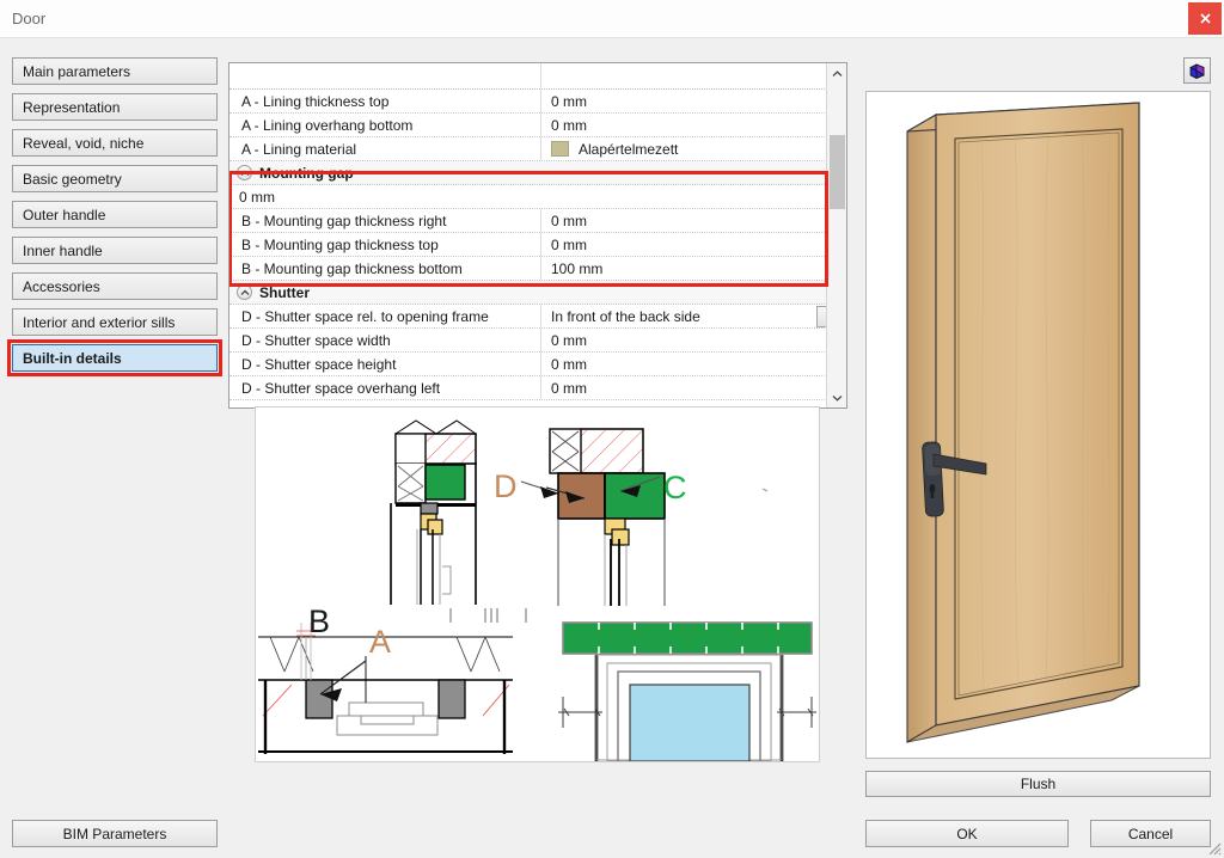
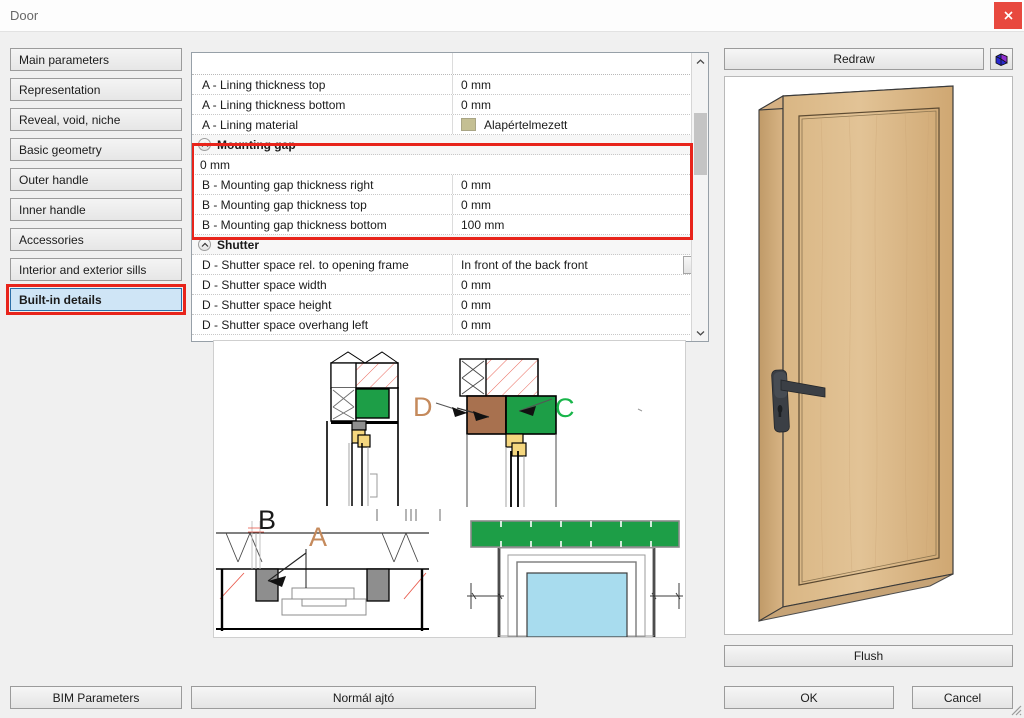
  Door
  Main parameters
  Representation
  Reveal, void, niche
  Basic geometry
  Outer handle
  Inner handle
  Accessories
  Interior and exterior sills
  Built-in details
  A - Lining thickness top
  0 mm
- A - Lining overhang bottom
+ A - Lining thickness bottom
  0 mm
  A - Lining material
  Alapértelmezett
  Mounting gap
  0 mm
  B - Mounting gap thickness right
  0 mm
  B - Mounting gap thickness top
  0 mm
  B - Mounting gap thickness bottom
  100 mm
  Shutter
  D - Shutter space rel. to opening frame
- In front of the back side
+ In front of the back front
  D - Shutter space width
  0 mm
  D - Shutter space height
  0 mm
  D - Shutter space overhang left
  0 mm
  D
  C
  B
  A
  BIM Parameters
+ Normál ajtó
+ Redraw
  Flush
  OK
  Cancel
